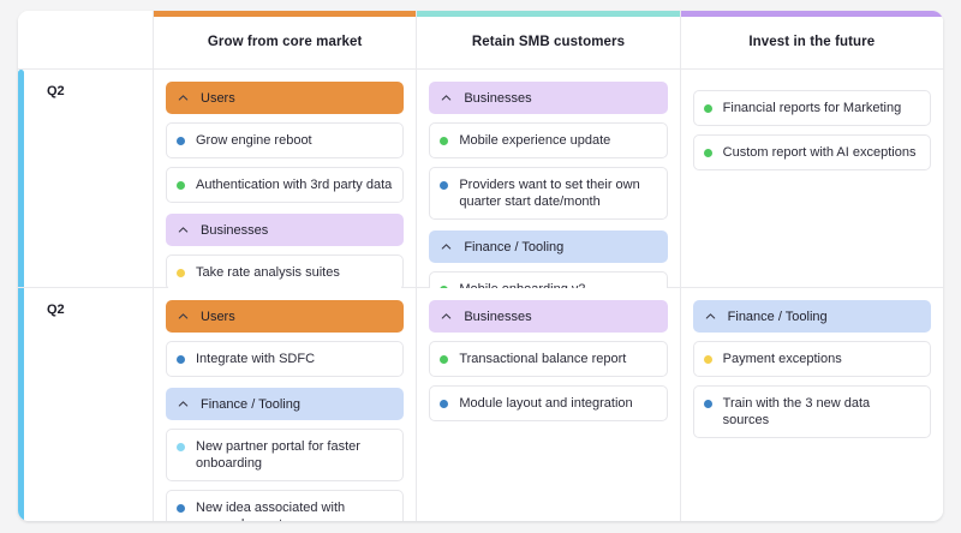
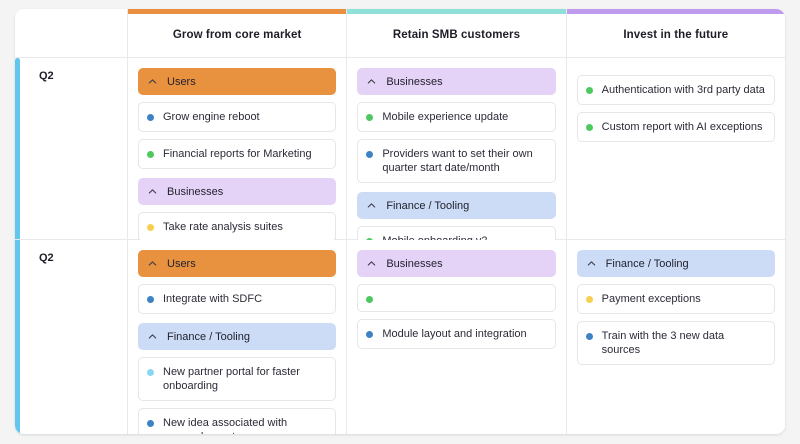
  Grow from core market
  Retain SMB customers
  Invest in the future
  Q2
  Users
  Grow engine reboot
- Authentication with 3rd party data
+ Financial reports for Marketing
  Businesses
  Take rate analysis suites
  Businesses
  Mobile experience update
  Providers want to set their own quarter start date/month
  Finance / Tooling
- Financial reports for Marketing
+ Authentication with 3rd party data
  Custom report with AI exceptions
  Q2
  Users
  Integrate with SDFC
  Finance / Tooling
  New partner portal for faster onboarding
  Businesses
- Transactional balance report
  Module layout and integration
  Finance / Tooling
  Payment exceptions
  Train with the 3 new data sources
